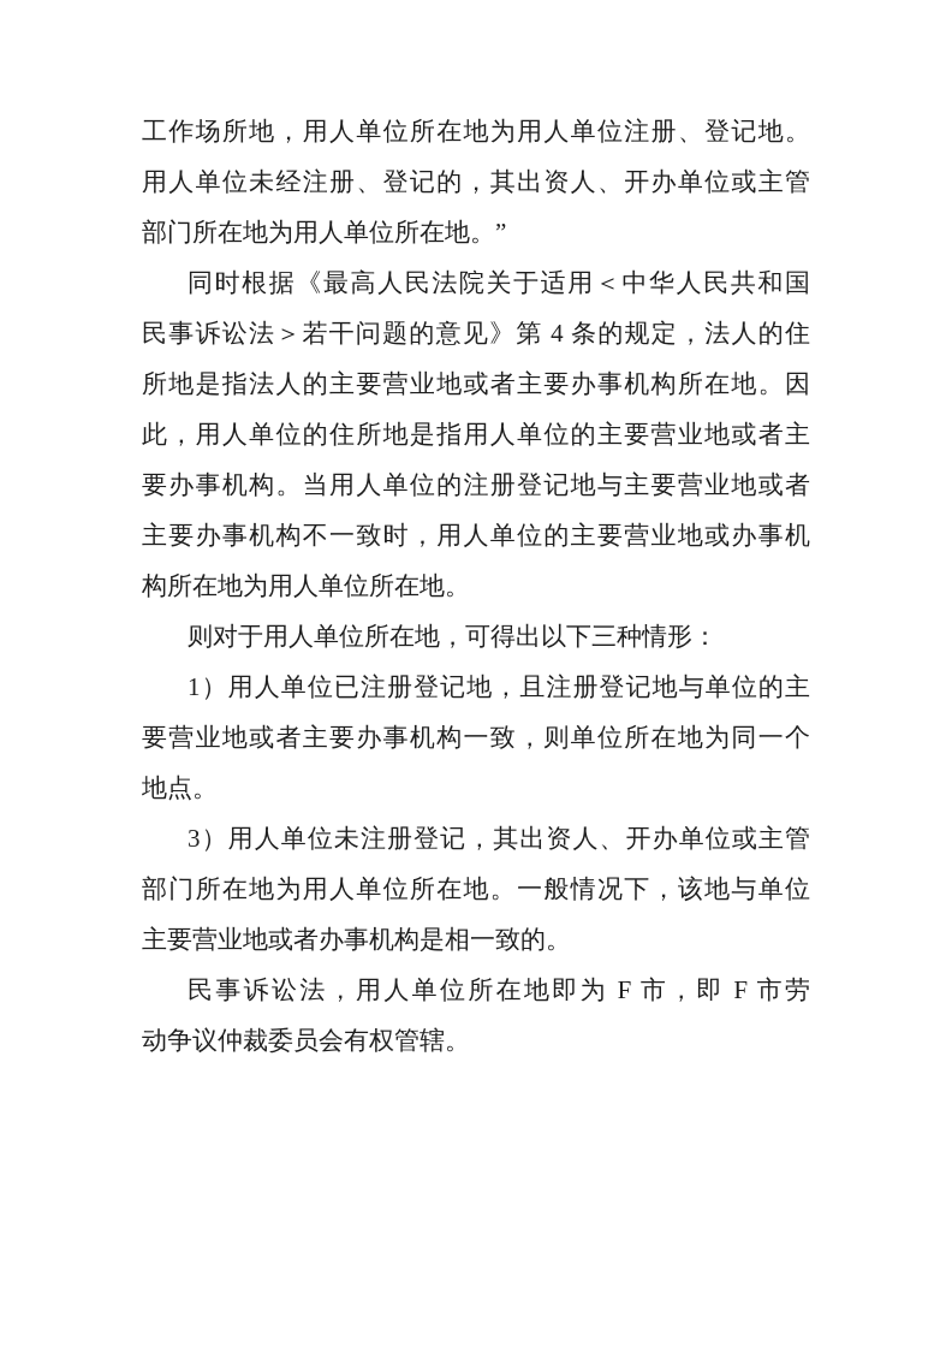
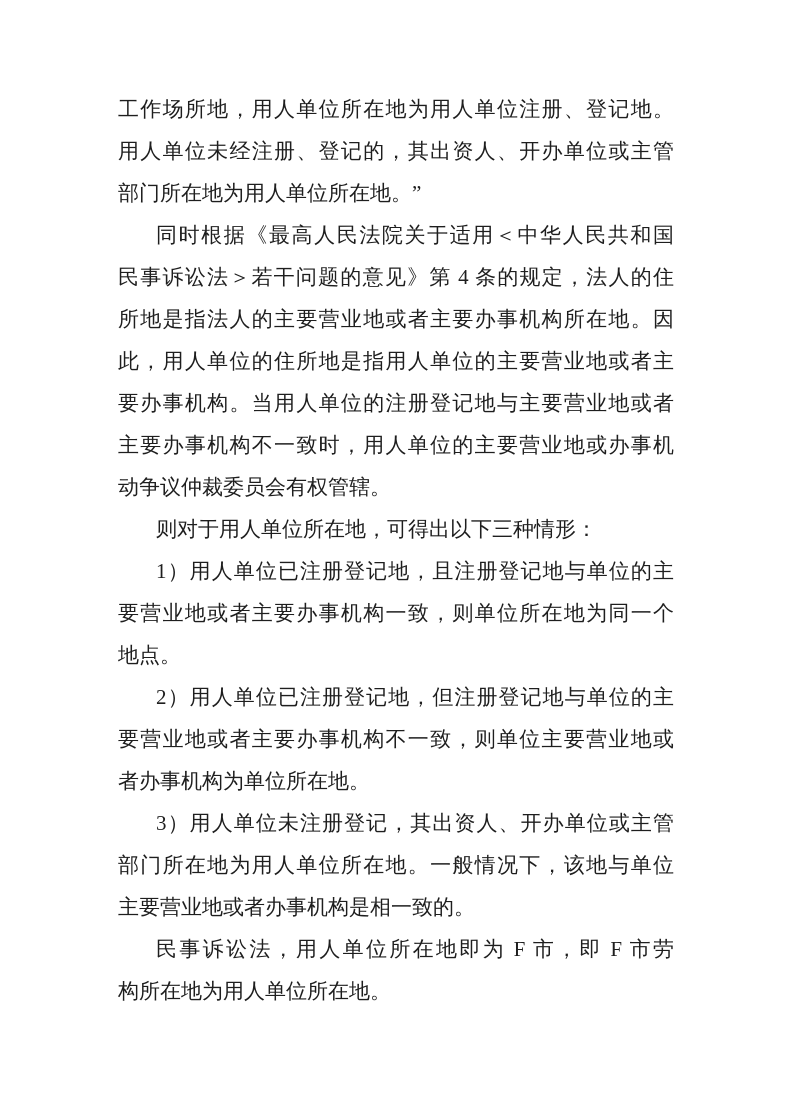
  工作场所地，用人单位所在地为用人单位注册、登记地。
  用人单位未经注册、登记的，其出资人、开办单位或主管
  部门所在地为用人单位所在地。”
  同时根据《最高人民法院关于适用＜中华人民共和国
  民事诉讼法＞若干问题的意见》第 4 条的规定，法人的住
  所地是指法人的主要营业地或者主要办事机构所在地。因
  此，用人单位的住所地是指用人单位的主要营业地或者主
  要办事机构。当用人单位的注册登记地与主要营业地或者
  主要办事机构不一致时，用人单位的主要营业地或办事机
- 构所在地为用人单位所在地。
+ 动争议仲裁委员会有权管辖。
  则对于用人单位所在地，可得出以下三种情形：
  1）用人单位已注册登记地，且注册登记地与单位的主
  要营业地或者主要办事机构一致，则单位所在地为同一个
  地点。
+ 2）用人单位已注册登记地，但注册登记地与单位的主
+ 要营业地或者主要办事机构不一致，则单位主要营业地或
+ 者办事机构为单位所在地。
  3）用人单位未注册登记，其出资人、开办单位或主管
  部门所在地为用人单位所在地。一般情况下，该地与单位
  主要营业地或者办事机构是相一致的。
  民事诉讼法，用人单位所在地即为 F 市，即 F 市劳
- 动争议仲裁委员会有权管辖。
+ 构所在地为用人单位所在地。
